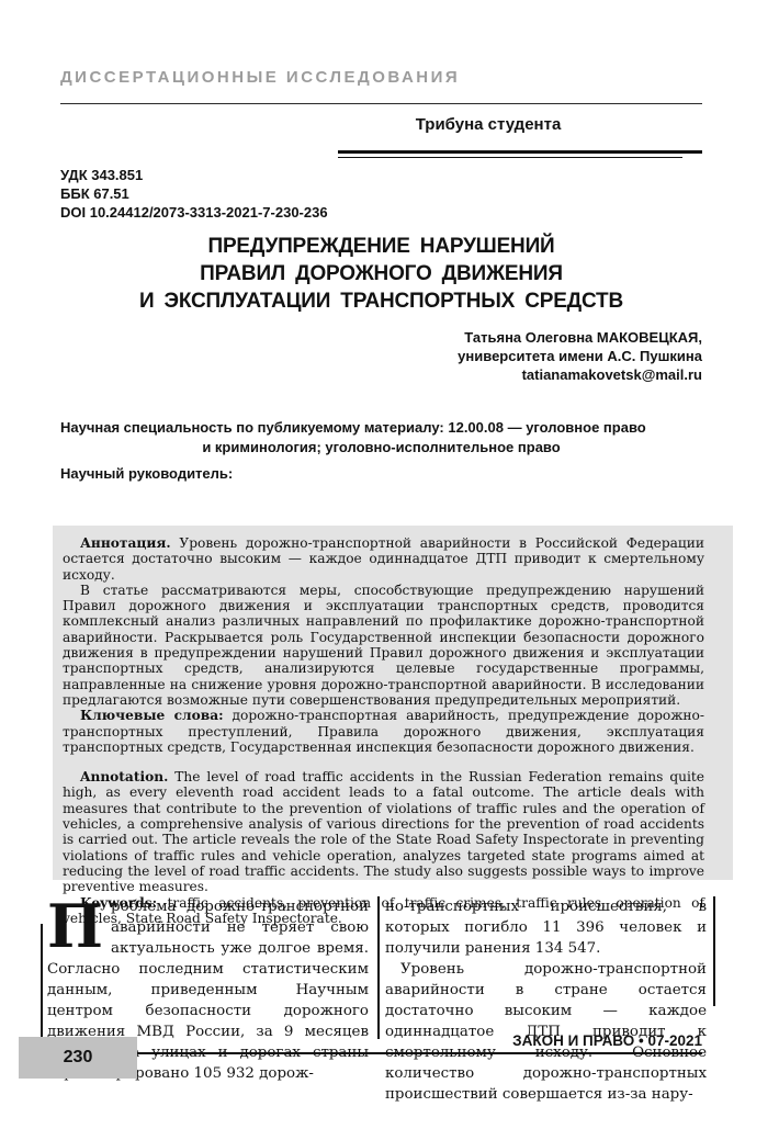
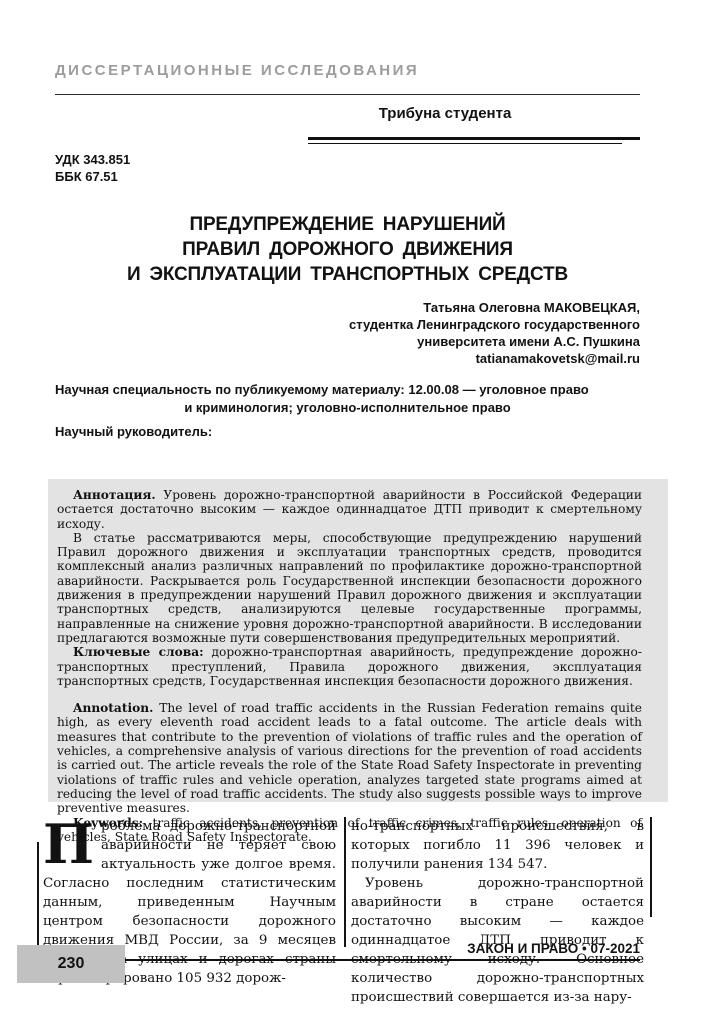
  ДИССЕРТАЦИОННЫЕ ИССЛЕДОВАНИЯ
  Трибуна студента
  УДК 343.851
  ББК 67.51
- DOI 10.24412/2073-3313-2021-7-230-236
  ПРЕДУПРЕЖДЕНИЕ НАРУШЕНИЙ
  ПРАВИЛ ДОРОЖНОГО ДВИЖЕНИЯ
  И ЭКСПЛУАТАЦИИ ТРАНСПОРТНЫХ СРЕДСТВ
  Татьяна Олеговна МАКОВЕЦКАЯ,
+ студентка Ленинградского государственного
  университета имени А.С. Пушкина
  tatianamakovetsk@mail.ru
  Научная специальность по публикуемому материалу: 12.00.08 — уголовное право
  и криминология; уголовно-исполнительное право
  Научный руководитель:
  Аннотация. Уровень дорожно-транспортной аварийности в Российской Федерации остается достаточно высоким — каждое одиннадцатое ДТП приводит к смертельному исходу.
  В статье рассматриваются меры, способствующие предупреждению нарушений Правил дорожного движения и эксплуатации транспортных средств, проводится комплексный анализ различных направлений по профилактике дорожно-транспортной аварийности. Раскрывается роль Государственной инспекции безопасности дорожного движения в предупреждении нарушений Правил дорожного движения и эксплуатации транспортных средств, анализируются целевые государственные программы, направленные на снижение уровня дорожно-транспортной аварийности. В исследовании предлагаются возможные пути совершенствования предупредительных мероприятий.
  Ключевые слова: дорожно-транспортная аварийность, предупреждение дорожно-транспортных преступлений, Правила дорожного движения, эксплуатация транспортных средств, Государственная инспекция безопасности дорожного движения.
  Annotation. The level of road traffic accidents in the Russian Federation remains quite high, as every eleventh road accident leads to a fatal outcome. The article deals with measures that contribute to the prevention of violations of traffic rules and the operation of vehicles, a comprehensive analysis of various directions for the prevention of road accidents is carried out. The article reveals the role of the State Road Safety Inspectorate in preventing violations of traffic rules and vehicle operation, analyzes targeted state programs aimed at reducing the level of road traffic accidents. The study also suggests possible ways to improve preventive measures.
  Keywords: traffic accidents, prevention of traffic crimes, traffic rules, operation of vehicles, State Road Safety Inspectorate.
  П
  роблема дорожно-транспортной аварийности не теряет свою актуальность уже долгое время. Согласно последним статистическим данным, приведенным Научным центром безопасности дорожного движения МВД России, за 9 месяцев ровано 105 932 дорож-
  но-транспортных происшествия, в которых погибло 11 396 человек и получили ранения 134 547.
  Уровень дорожно-транспортной аварийности в стране остается достаточно высоким — каждое одиннадцатое ДТП приводит к е количество дорожно-транспортных происшествий совершается из-за нару-
  ЗАКОН И ПРАВО • 07-2021
  230
